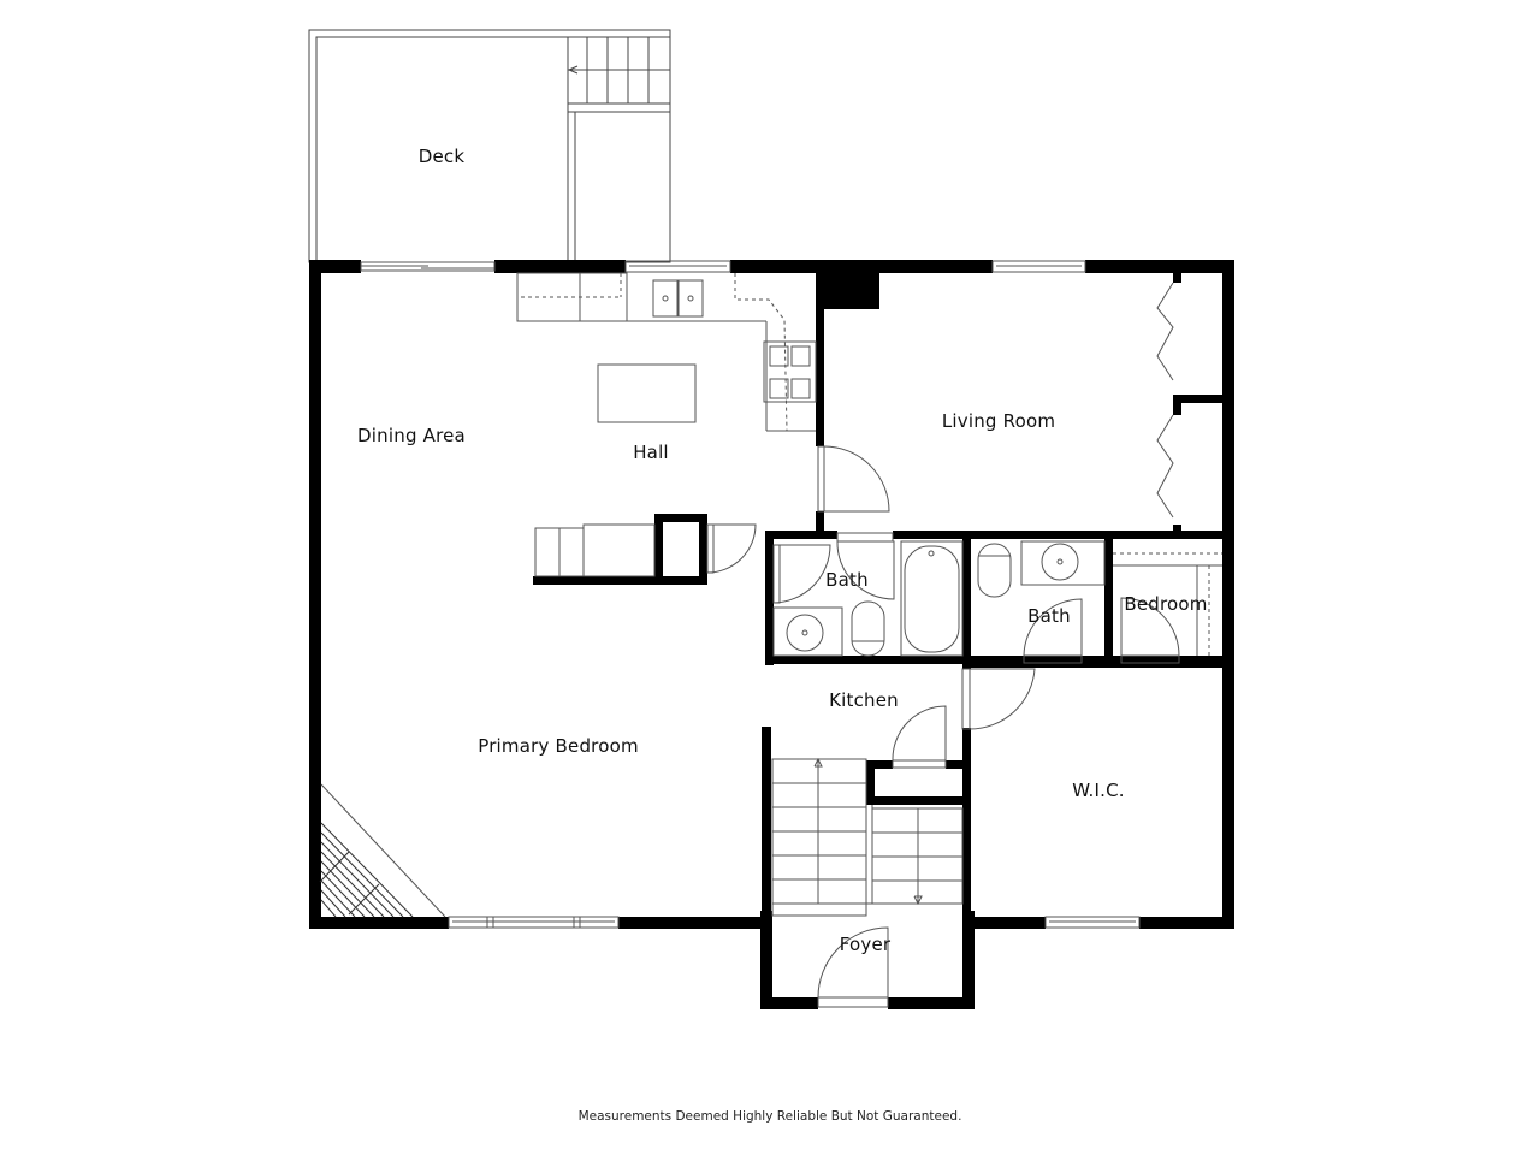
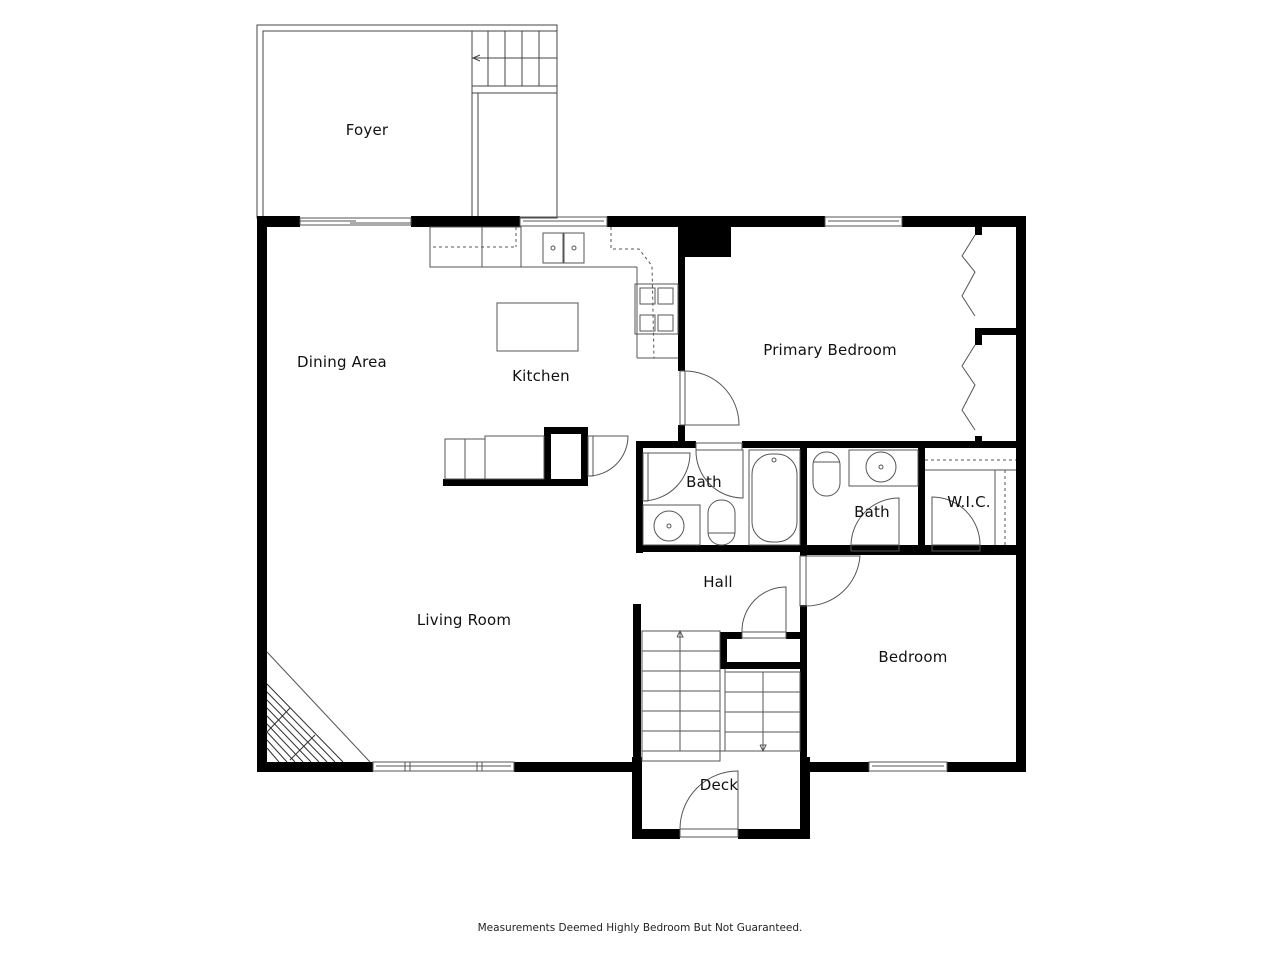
- Deck
+ Foyer
  Dining Area
- Hall
+ Kitchen
- Living Room
+ Primary Bedroom
  Bath
  Bath
- Bedroom
+ W.I.C.
- Kitchen
+ Hall
- Primary Bedroom
+ Living Room
- W.I.C.
+ Bedroom
- Foyer
+ Deck
- Measurements Deemed Highly Reliable But Not Guaranteed.
+ Measurements Deemed Highly Bedroom But Not Guaranteed.
